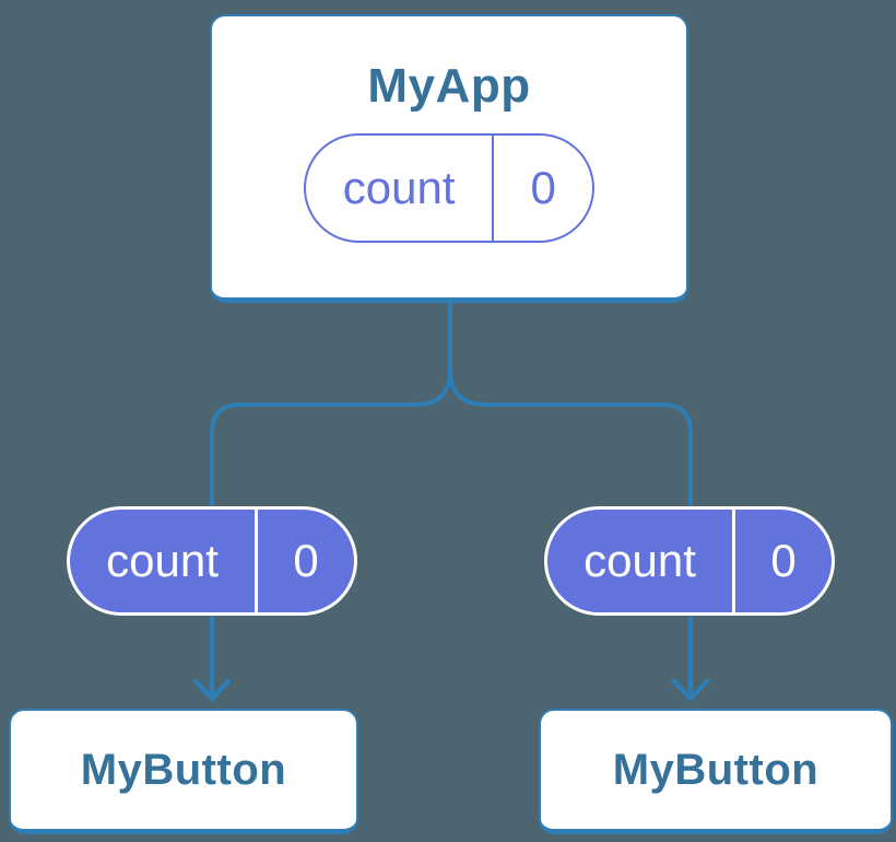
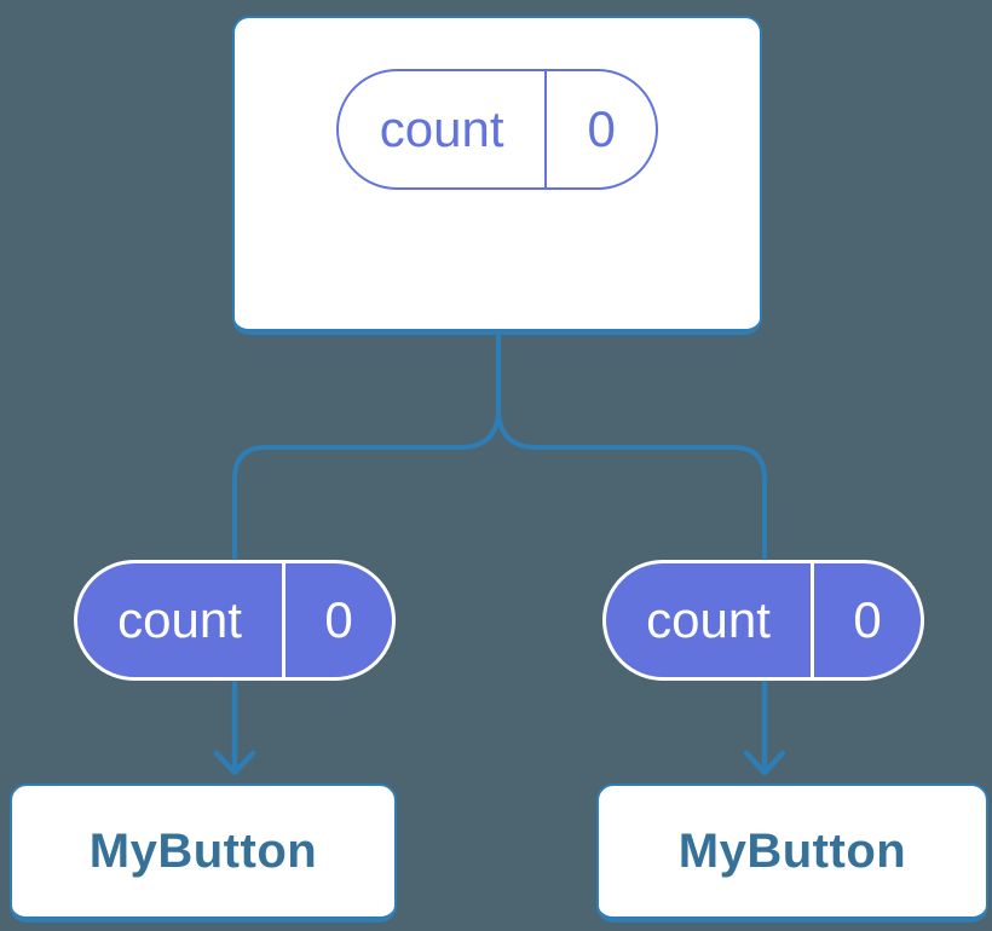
- MyApp
  count
  0
  count
  0
  count
  0
  MyButton
  MyButton
